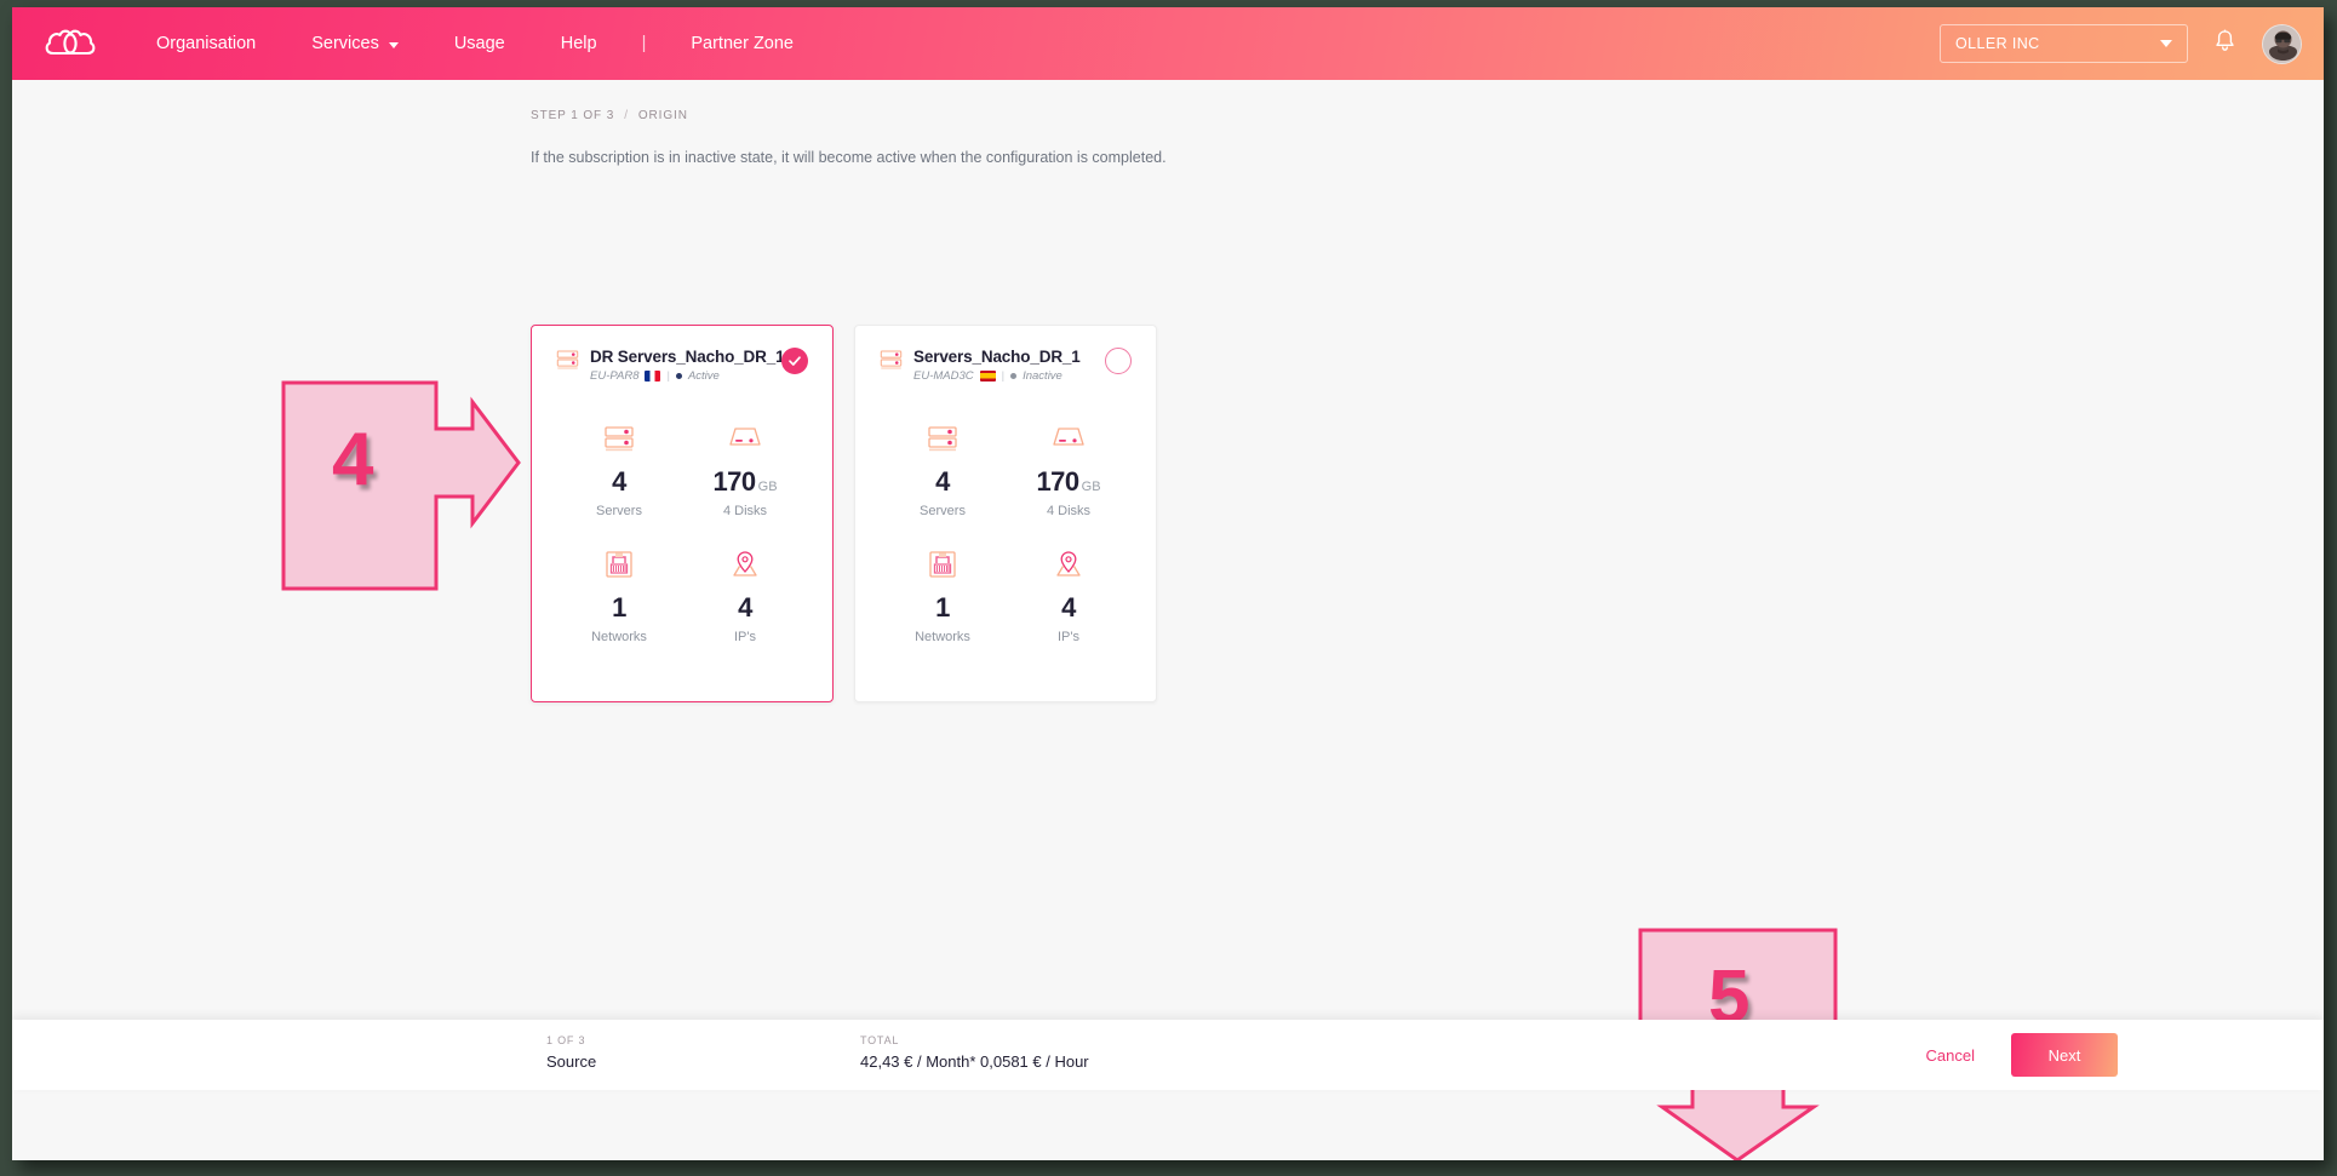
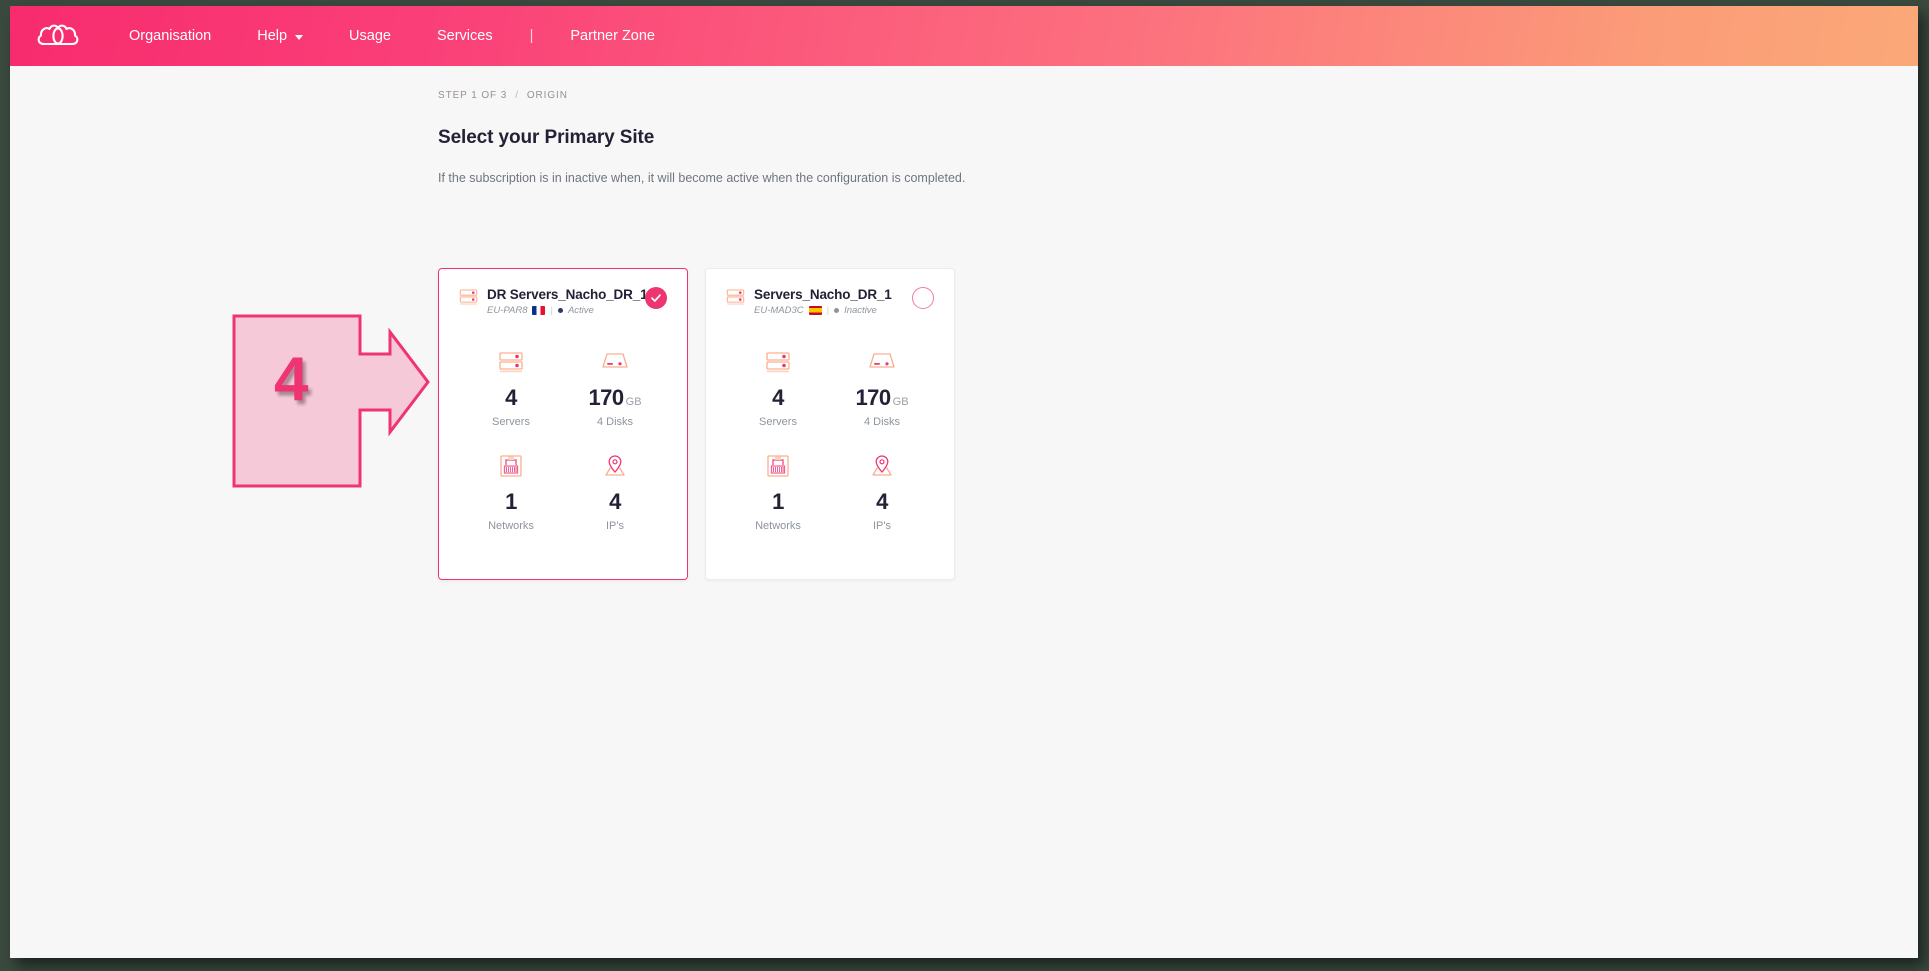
  Organisation
- Services
+ Help
  Usage
- Help
+ Services
  |
  Partner Zone
- OLLER INC
  STEP 1 OF 3
  /
  ORIGIN
+ Select your Primary Site
- If the subscription is in inactive state, it will become active when the configuration is completed.
+ If the subscription is in inactive when, it will become active when the configuration is completed.
  DR Servers_Nacho_DR_1
  EU-PAR8
  |
  Active
  4
  Servers
  170 GB
  4 Disks
  1
  Networks
  4
  IP's
  Servers_Nacho_DR_1
  EU-MAD3C
  |
  Inactive
  4
  Servers
  170 GB
  4 Disks
  1
  Networks
  4
  IP's
  4
- 5
- 1 OF 3
- Source
- TOTAL
- 42,43 € / Month* 0,0581 € / Hour
- Cancel
- Next
